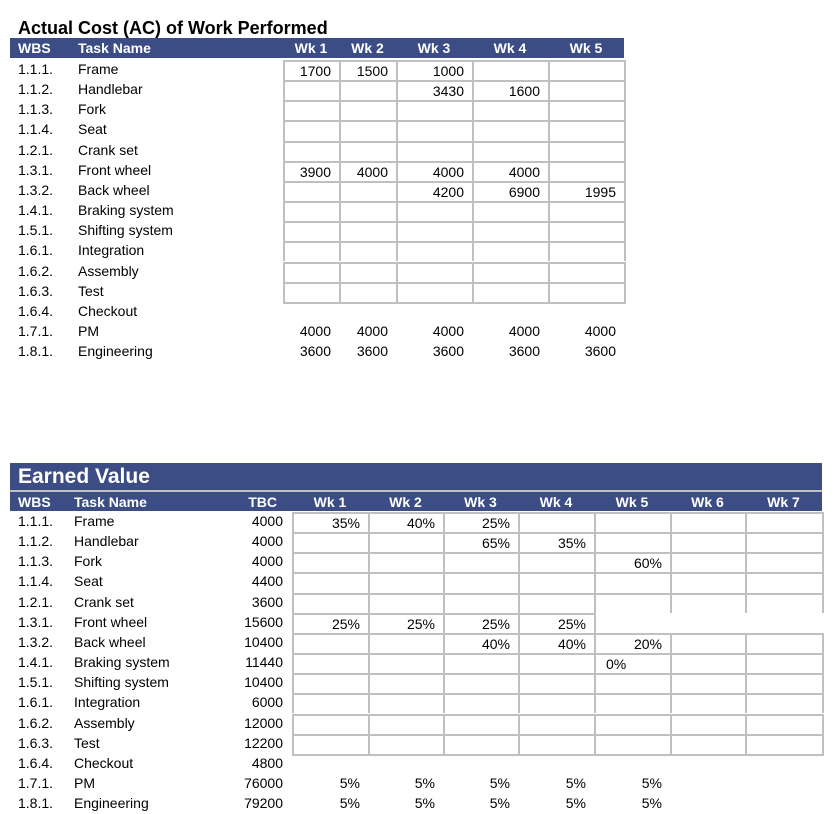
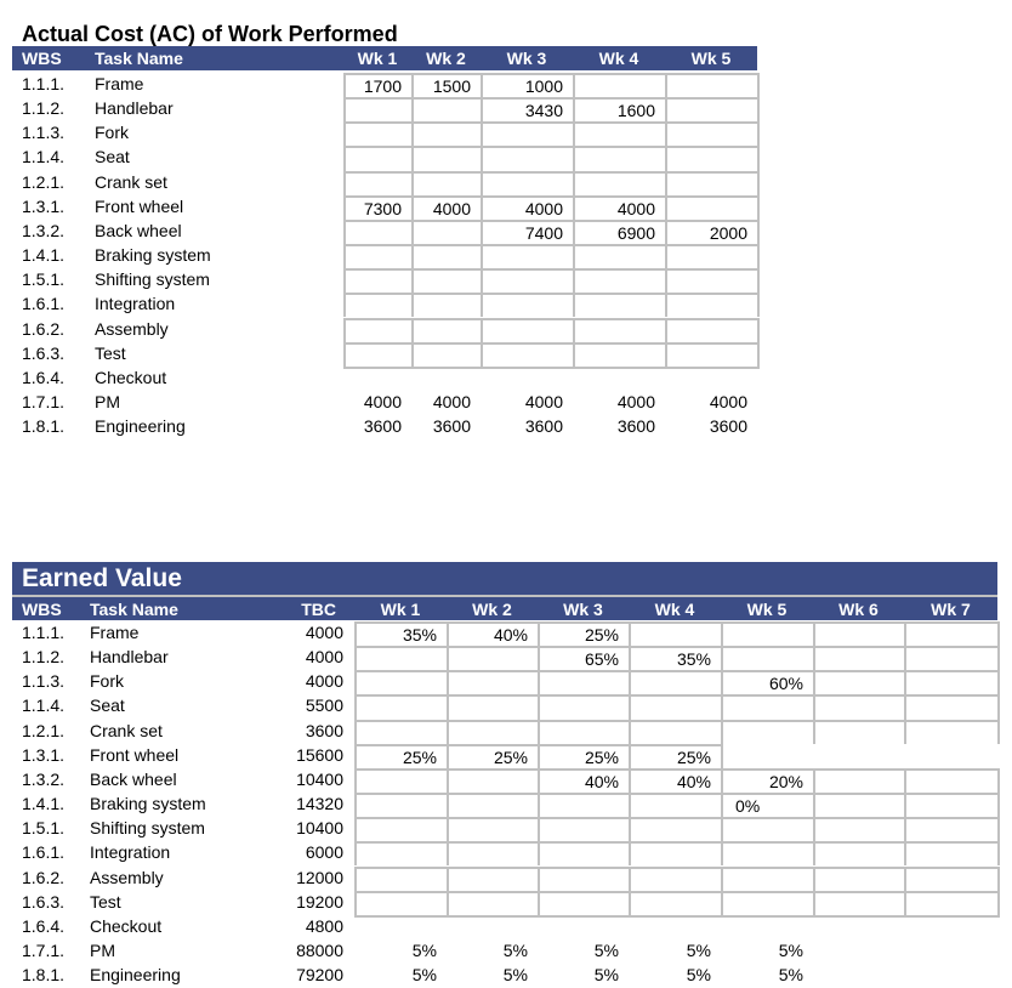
  Actual Cost (AC) of Work Performed
  WBS
  Task Name
  Wk 1
  Wk 2
  Wk 3
  Wk 4
  Wk 5
  1.1.1.
  Frame
  1700
  1500
  1000
  1.1.2.
  Handlebar
  3430
  1600
  1.1.3.
  Fork
  1.1.4.
  Seat
  1.2.1.
  Crank set
  1.3.1.
  Front wheel
- 3900
+ 7300
  4000
  4000
  4000
  1.3.2.
  Back wheel
- 4200
+ 7400
  6900
- 1995
+ 2000
  1.4.1.
  Braking system
  1.5.1.
  Shifting system
  1.6.1.
  Integration
  1.6.2.
  Assembly
  1.6.3.
  Test
  1.6.4.
  Checkout
  1.7.1.
  PM
  4000
  4000
  4000
  4000
  4000
  1.8.1.
  Engineering
  3600
  3600
  3600
  3600
  3600
  Earned Value
  WBS
  Task Name
  TBC
  Wk 1
  Wk 2
  Wk 3
  Wk 4
  Wk 5
  Wk 6
  Wk 7
  1.1.1.
  Frame
  4000
  35%
  40%
  25%
  1.1.2.
  Handlebar
  4000
  65%
  35%
  1.1.3.
  Fork
  4000
  60%
  1.1.4.
  Seat
- 4400
+ 5500
  1.2.1.
  Crank set
  3600
  1.3.1.
  Front wheel
  15600
  25%
  25%
  25%
  25%
  1.3.2.
  Back wheel
  10400
  40%
  40%
  20%
  1.4.1.
  Braking system
- 11440
+ 14320
  0%
  1.5.1.
  Shifting system
  10400
  1.6.1.
  Integration
  6000
  1.6.2.
  Assembly
  12000
  1.6.3.
  Test
- 12200
+ 19200
  1.6.4.
  Checkout
  4800
  1.7.1.
  PM
- 76000
+ 88000
  5%
  5%
  5%
  5%
  5%
  1.8.1.
  Engineering
  79200
  5%
  5%
  5%
  5%
  5%
